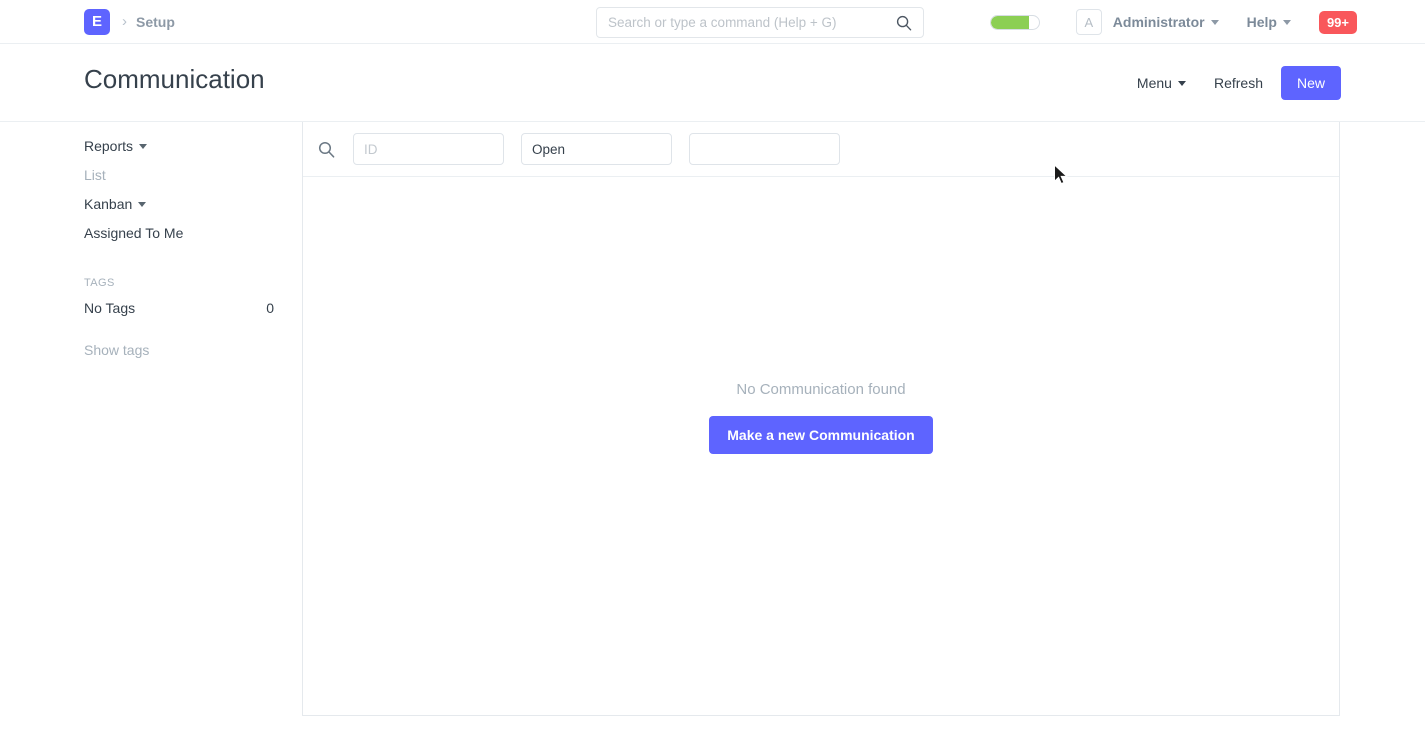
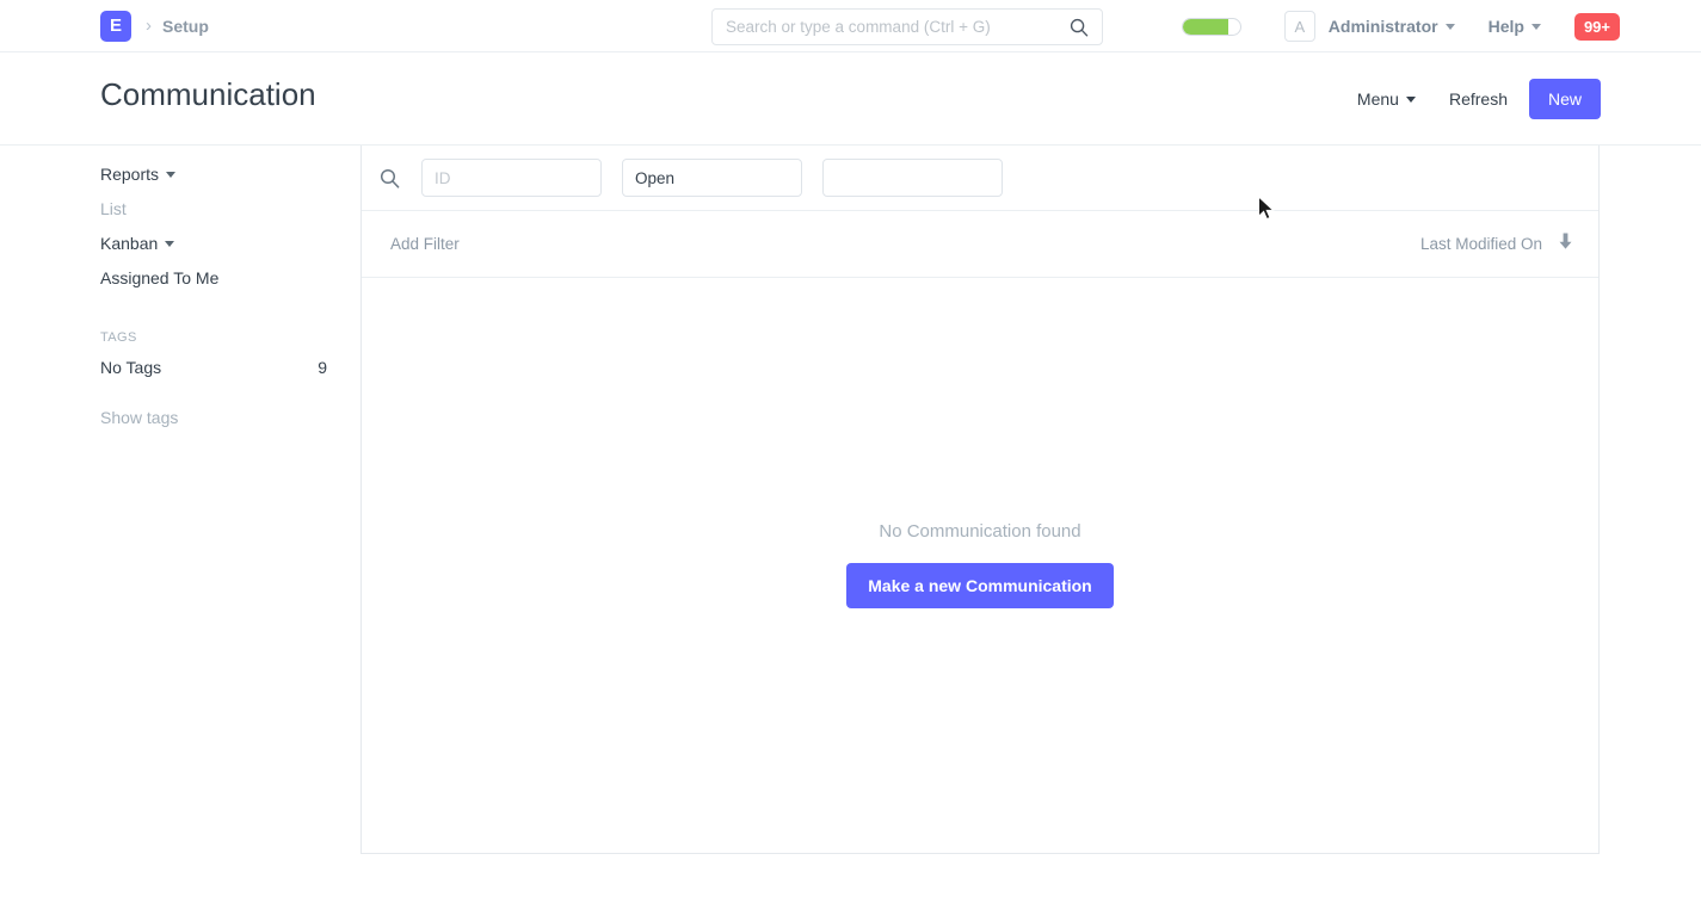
  E
  ›
  Setup
- Search or type a command (Help + G)
+ Search or type a command (Ctrl + G)
  A
  Administrator
  Help
  99+
  Communication
  Menu
  Refresh
  New
  Reports
  List
  Kanban
  Assigned To Me
  TAGS
  No Tags
- 0
+ 9
  Show tags
  ID
  Open
+ Add Filter
+ Last Modified On
  No Communication found
  Make a new Communication
